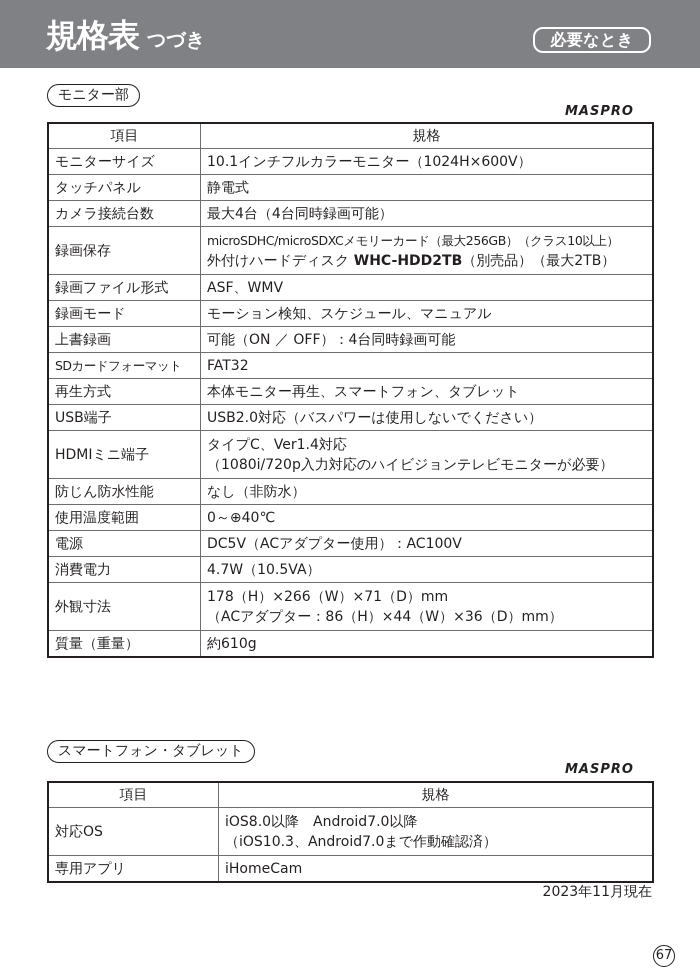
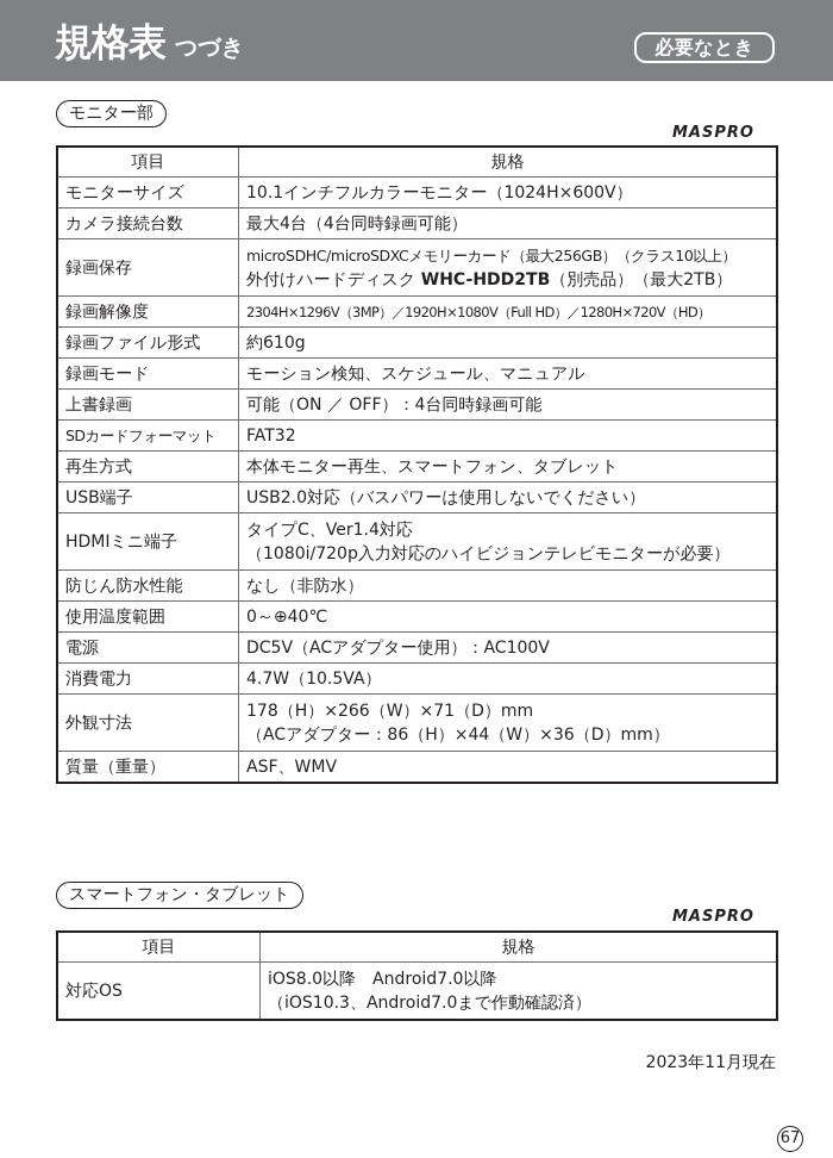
  規格表 つづき
  必要なとき
  モニター部
  MASPRO
  項目	規格
  モニターサイズ	10.1インチフルカラーモニター（1024H×600V）
- タッチパネル	静電式
  カメラ接続台数	最大4台（4台同時録画可能）
  録画保存	microSDHC/microSDXCメモリーカード（最大256GB）（クラス10以上） 外付けハードディスク WHC-HDD2TB（別売品）（最大2TB）
+ 録画解像度	2304H×1296V（3MP）／1920H×1080V（Full HD）／1280H×720V（HD）
- 録画ファイル形式	ASF、WMV
+ 録画ファイル形式	約610g
  録画モード	モーション検知、スケジュール、マニュアル
  上書録画	可能（ON ／ OFF）：4台同時録画可能
  SDカードフォーマット	FAT32
  再生方式	本体モニター再生、スマートフォン、タブレット
  USB端子	USB2.0対応（バスパワーは使用しないでください）
  HDMIミニ端子	タイプC、Ver1.4対応 （1080i/720p入力対応のハイビジョンテレビモニターが必要）
  防じん防水性能	なし（非防水）
  使用温度範囲	0～⊕40℃
  電源	DC5V（ACアダプター使用）：AC100V
  消費電力	4.7W（10.5VA）
  外観寸法	178（H）×266（W）×71（D）mm （ACアダプター：86（H）×44（W）×36（D）mm）
- 質量（重量）	約610g
+ 質量（重量）	ASF、WMV
  スマートフォン・タブレット
  MASPRO
  項目	規格
  対応OS	iOS8.0以降 Android7.0以降 （iOS10.3、Android7.0まで作動確認済）
- 専用アプリ	iHomeCam
  2023年11月現在
  67
